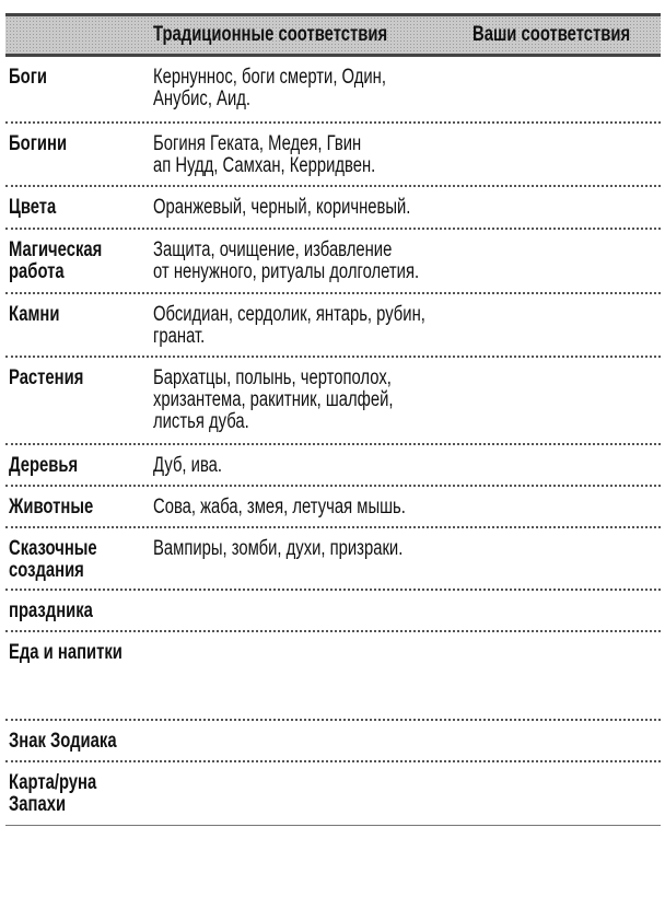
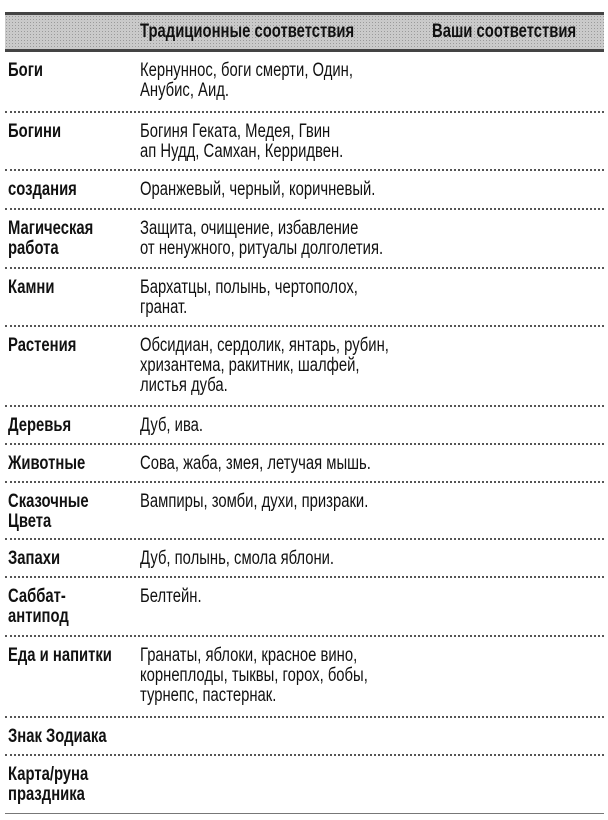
  Традиционные соответствия
  Ваши соответствия
  Боги
  Кернуннос, боги смерти, Один,
  Анубис, Аид.
  Богини
  Богиня Геката, Медея, Гвин
  ап Нудд, Самхан, Керридвен.
- Цвета
+ создания
  Оранжевый, черный, коричневый.
  Магическая
  работа
  Защита, очищение, избавление
  от ненужного, ритуалы долголетия.
  Камни
- Обсидиан, сердолик, янтарь, рубин,
+ Бархатцы, полынь, чертополох,
  гранат.
  Растения
- Бархатцы, полынь, чертополох,
+ Обсидиан, сердолик, янтарь, рубин,
  хризантема, ракитник, шалфей,
  листья дуба.
  Деревья
  Дуб, ива.
  Животные
  Сова, жаба, змея, летучая мышь.
  Сказочные
- создания
+ Цвета
  Вампиры, зомби, духи, призраки.
- праздника
+ Запахи
+ Дуб, полынь, смола яблони.
+ Саббат-
+ антипод
+ Белтейн.
  Еда и напитки
+ Гранаты, яблоки, красное вино,
+ корнеплоды, тыквы, горох, бобы,
+ турнепс, пастернак.
  Знак Зодиака
  Карта/руна
- Запахи
+ праздника
